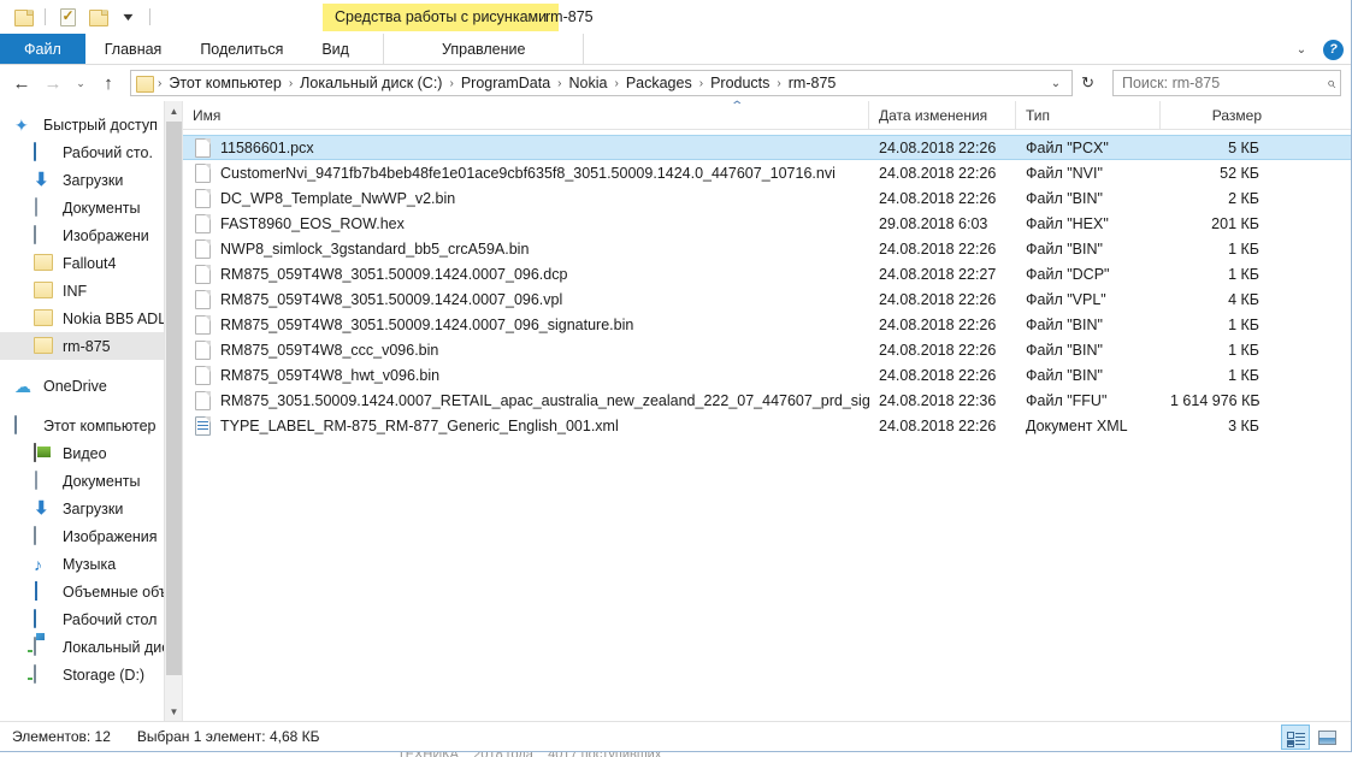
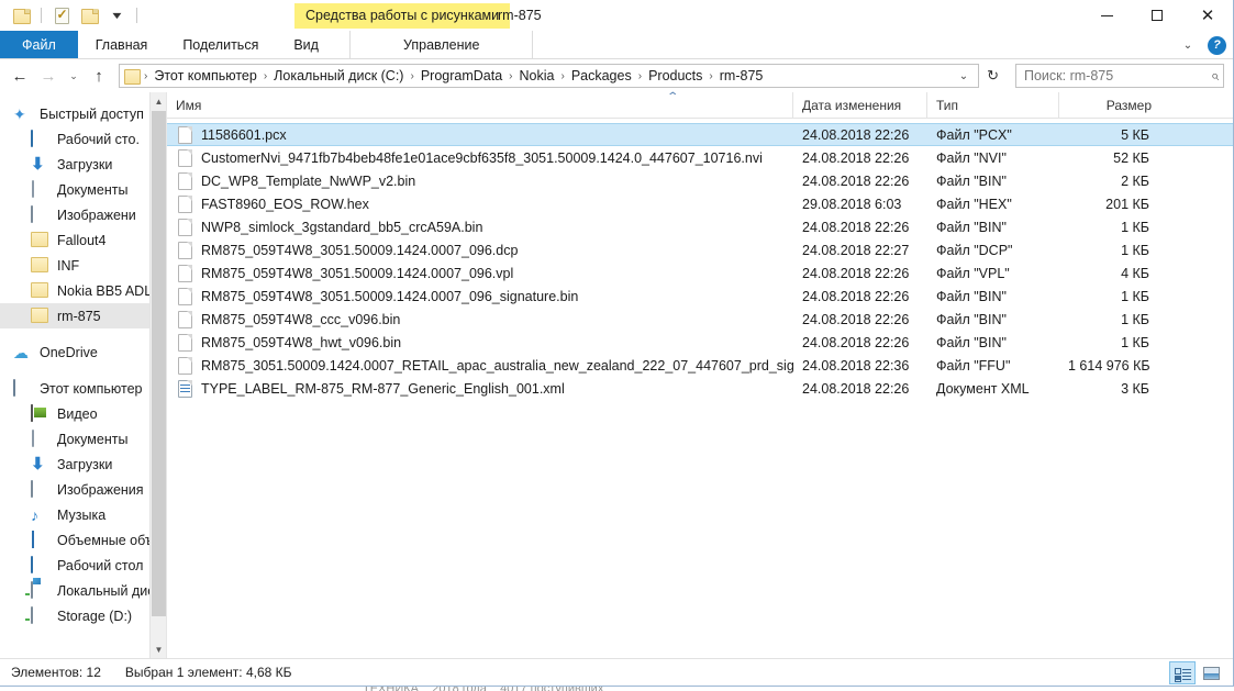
  ТЕХНИКА 2018 года 4017 поступивших
  ▼
  Средства работы с рисунками
  rm-875
+ ✕
  Файл
  Главная
  Поделиться
  Вид
  Управление
  ⌄
  ?
  ←
  →
  ⌄
  ↑
  ›
  Этот компьютер
  ›
  Локальный диск (C:)
  ›
  ProgramData
  ›
  Nokia
  ›
  Packages
  ›
  Products
  ›
  rm-875
  ⌄
  ↻
  Поиск: rm-875
  ✦
  Быстрый доступ
  Рабочий сто.
  ⬇
  Загрузки
  Документы
  Изображени
  Fallout4
  INF
  Nokia BB5 ADL
  rm-875
  ☁
  OneDrive
  Этот компьютер
  Видео
  Документы
  ⬇
  Загрузки
  Изображения
  ♪
  Музыка
  Объемные об
  Рабочий стол
  Локальный ди
  Storage (D:)
  ▲
  ▼
  Имя
  Дата изменения
  Тип
  Размер
  ⌃
  11586601.pcx
  24.08.2018 22:26
  Файл "PCX"
  5 КБ
  CustomerNvi_9471fb7b4beb48fe1e01ace9cbf635f8_3051.50009.1424.0_447607_10716.nvi
  24.08.2018 22:26
  Файл "NVI"
  52 КБ
  DC_WP8_Template_NwWP_v2.bin
  24.08.2018 22:26
  Файл "BIN"
  2 КБ
  FAST8960_EOS_ROW.hex
  29.08.2018 6:03
  Файл "HEX"
  201 КБ
  NWP8_simlock_3gstandard_bb5_crcA59A.bin
  24.08.2018 22:26
  Файл "BIN"
  1 КБ
  RM875_059T4W8_3051.50009.1424.0007_096.dcp
  24.08.2018 22:27
  Файл "DCP"
  1 КБ
  RM875_059T4W8_3051.50009.1424.0007_096.vpl
  24.08.2018 22:26
  Файл "VPL"
  4 КБ
  RM875_059T4W8_3051.50009.1424.0007_096_signature.bin
  24.08.2018 22:26
  Файл "BIN"
  1 КБ
  RM875_059T4W8_ccc_v096.bin
  24.08.2018 22:26
  Файл "BIN"
  1 КБ
  RM875_059T4W8_hwt_v096.bin
  24.08.2018 22:26
  Файл "BIN"
  1 КБ
  RM875_3051.50009.1424.0007_RETAIL_apac_australia_new_zealand_222_07_447607_prd_sig
  24.08.2018 22:36
  Файл "FFU"
  1 614 976 КБ
  TYPE_LABEL_RM-875_RM-877_Generic_English_001.xml
  24.08.2018 22:26
  Документ XML
  3 КБ
  Элементов: 12
  Выбран 1 элемент: 4,68 КБ
